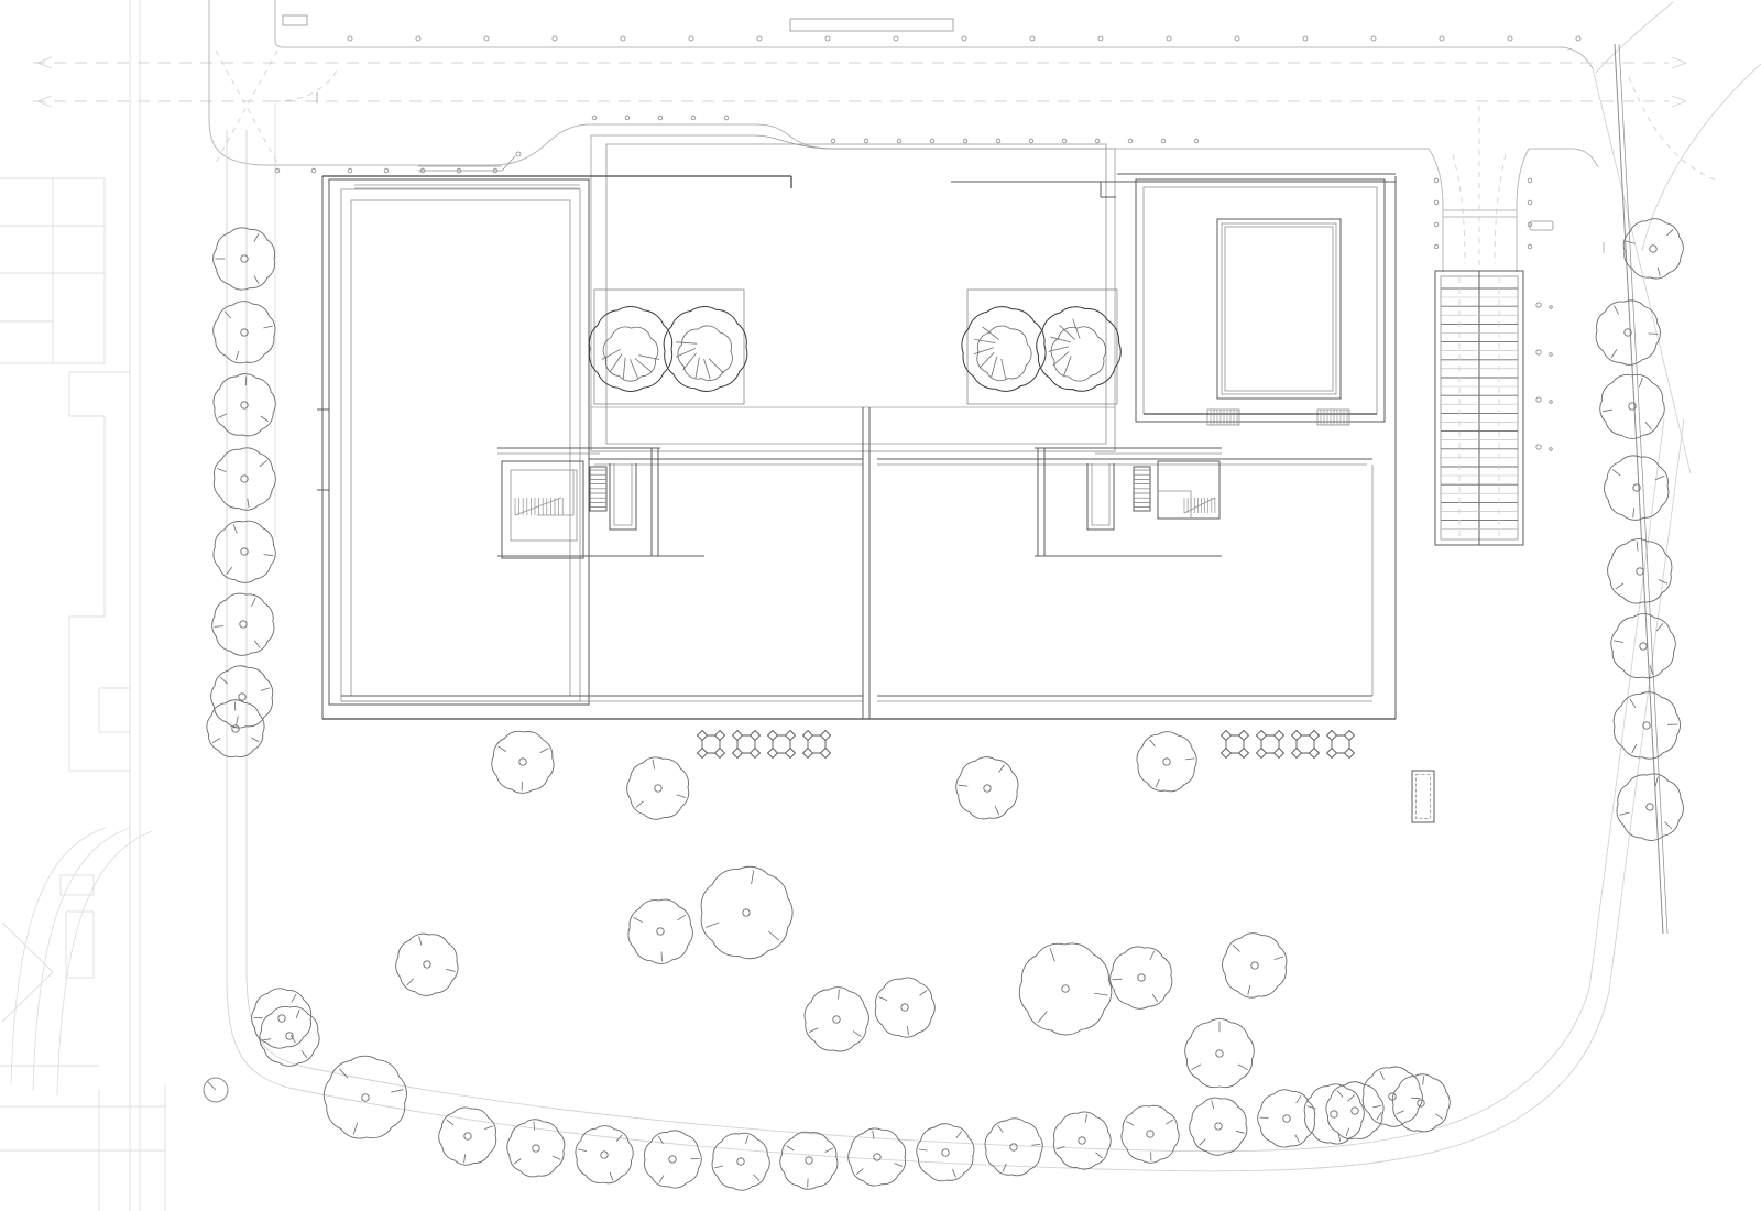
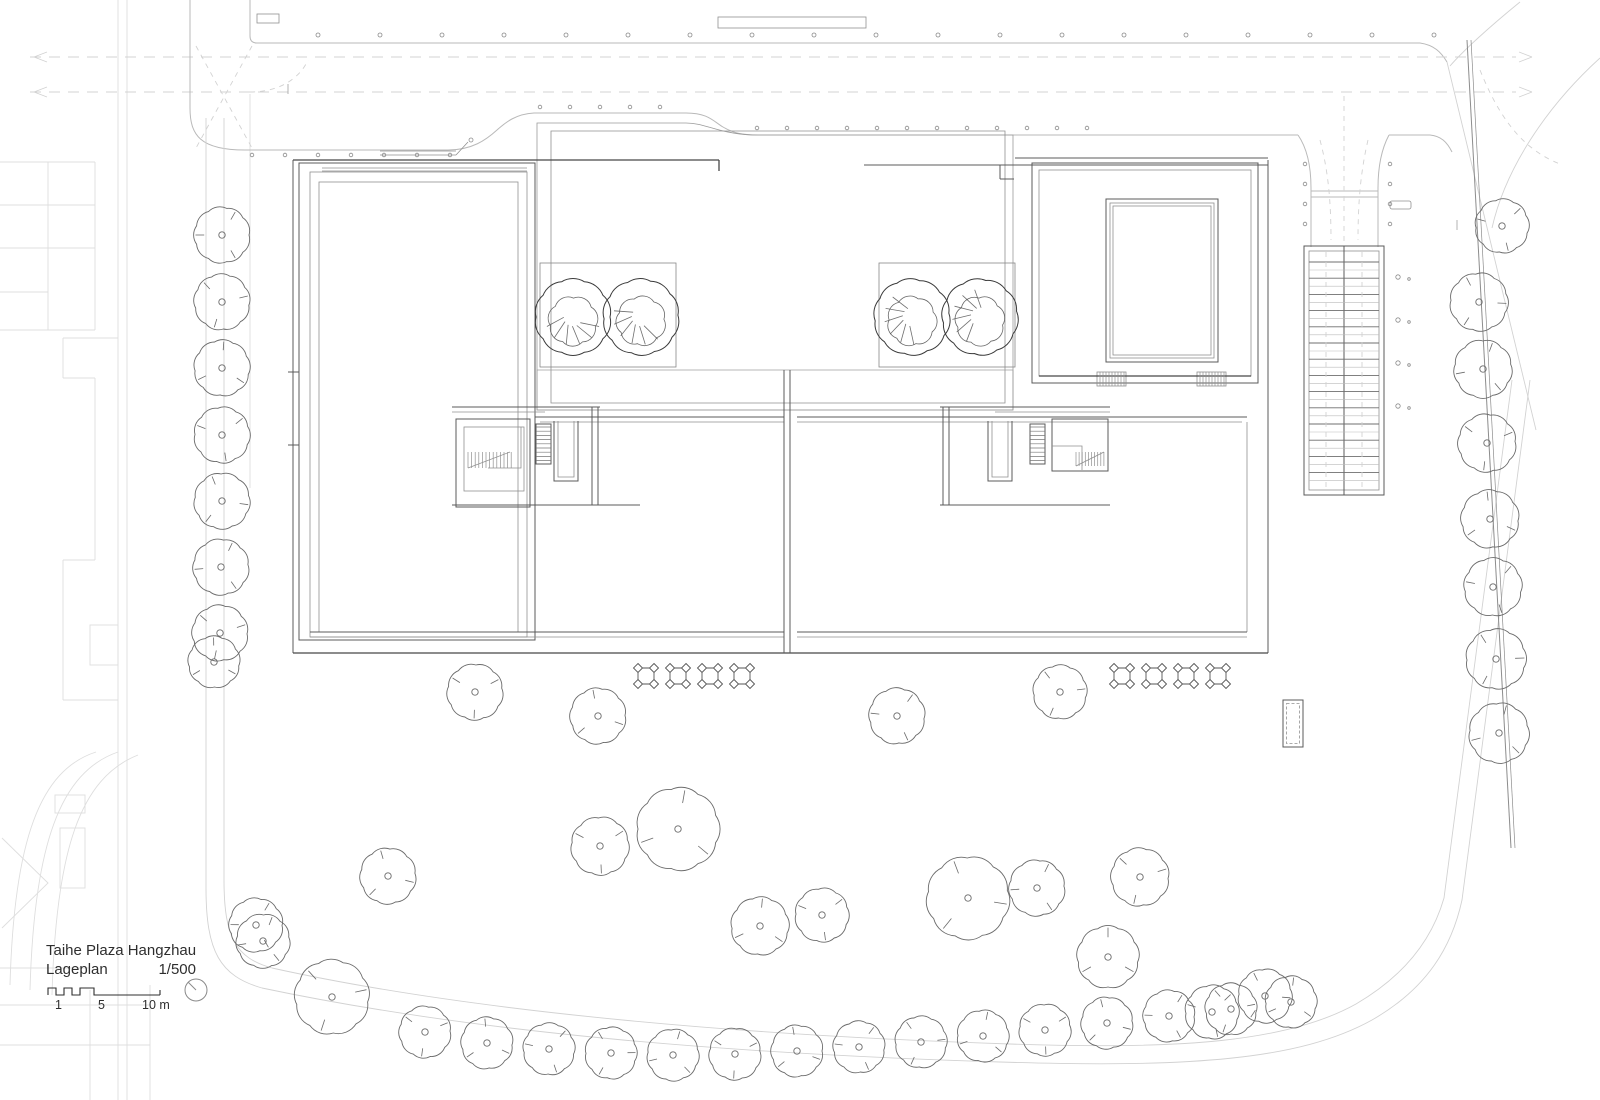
+ Taihe Plaza Hangzhau
+ Lageplan
+ 1/500
+ 1
+ 5
+ 10 m
